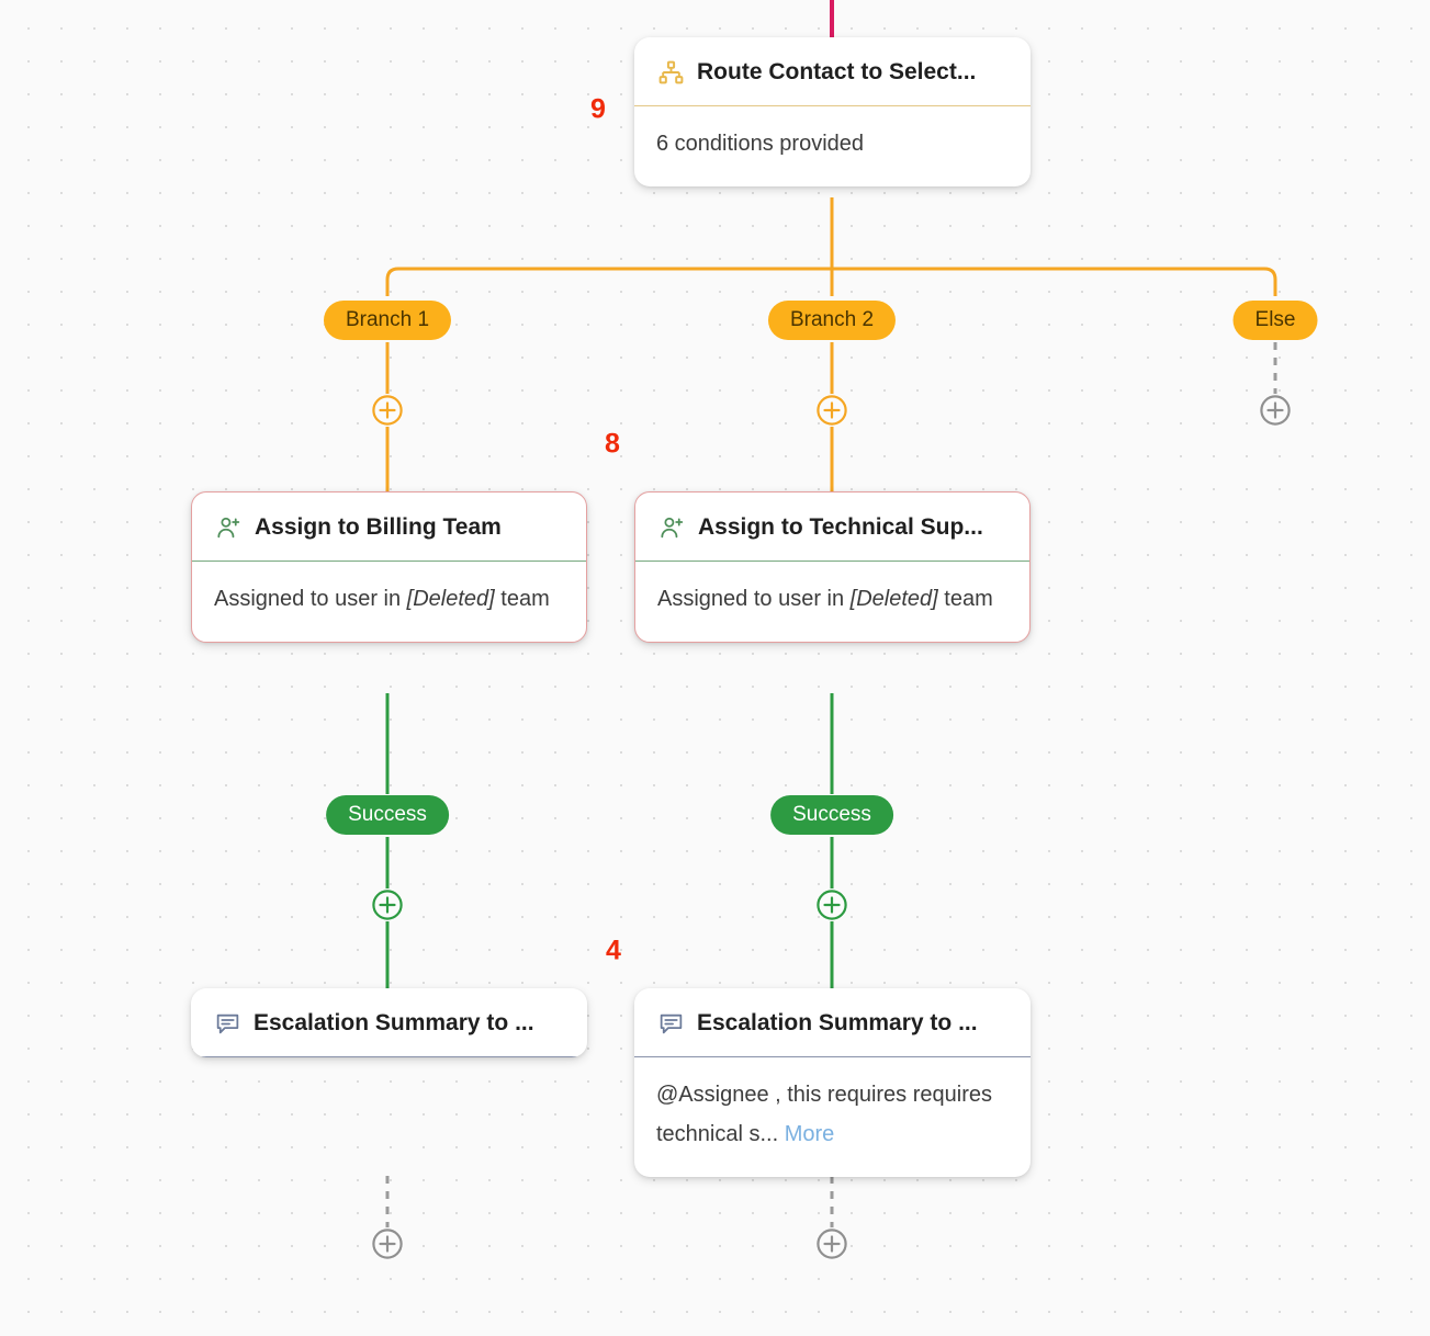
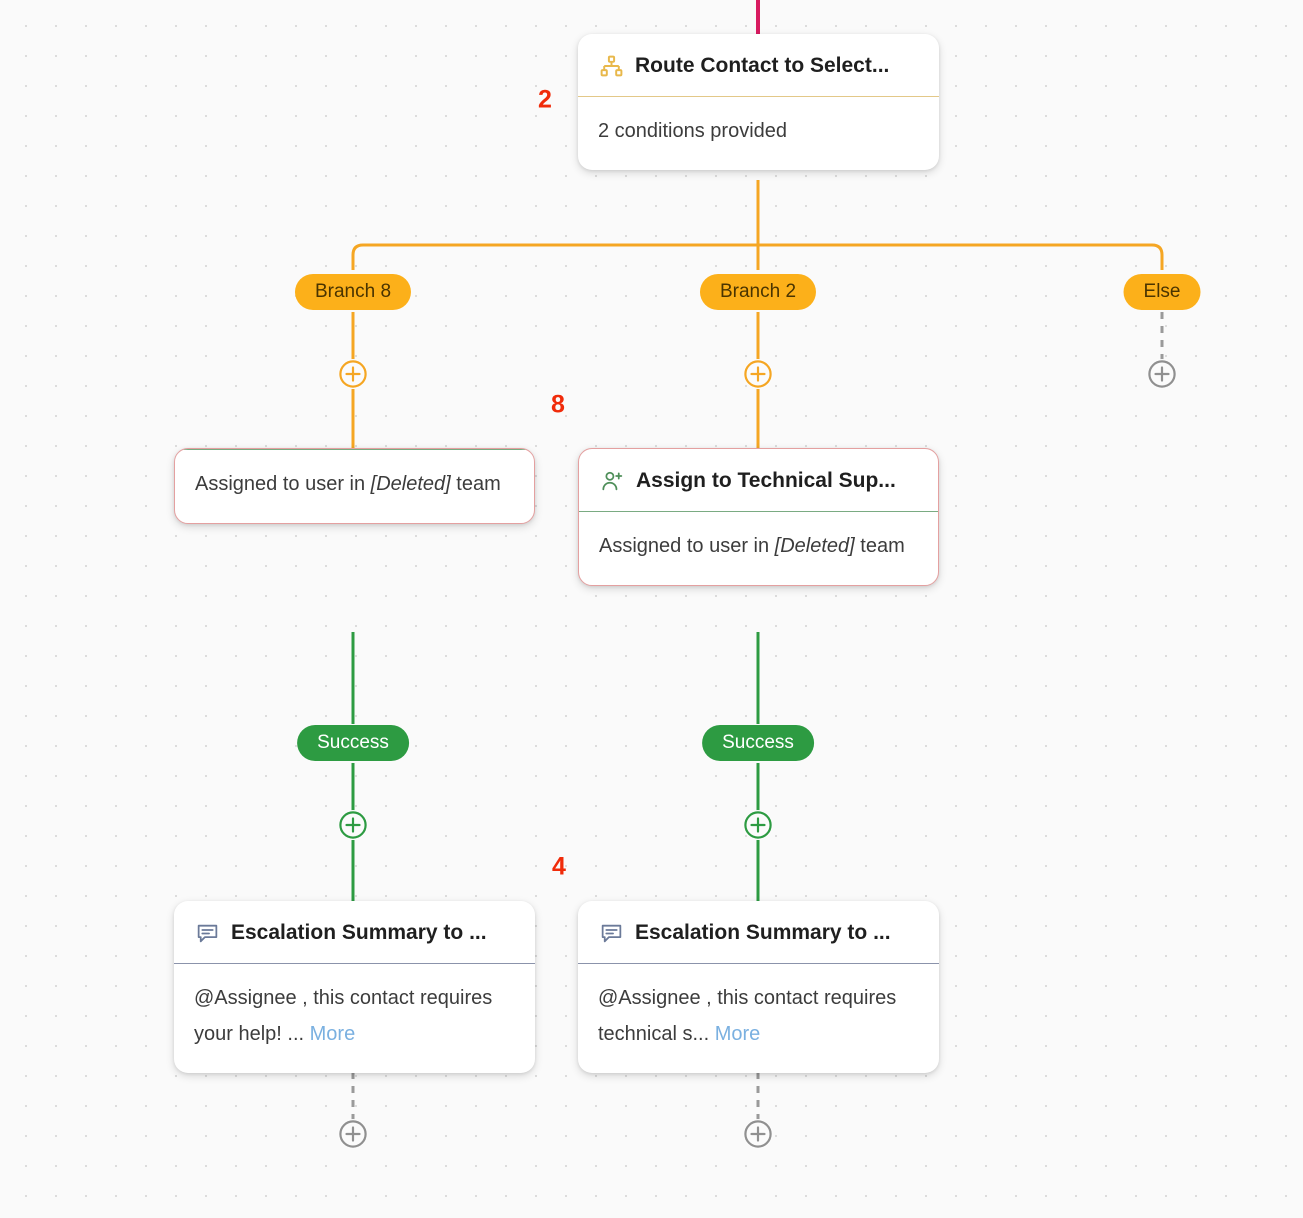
  Route Contact to Select...
- 6 conditions provided
+ 2 conditions provided
- Assign to Billing Team
  Assigned to user in [Deleted] team
  Assign to Technical Sup...
  Assigned to user in [Deleted] team
  Escalation Summary to ...
+ @Assignee , this contact requires your help! ... More
  Escalation Summary to ...
- @Assignee , this requires requires technical s... More
+ @Assignee , this contact requires technical s... More
- Branch 1
+ Branch 8
  Branch 2
  Else
  Success
  Success
- 9
+ 2
  8
  4
